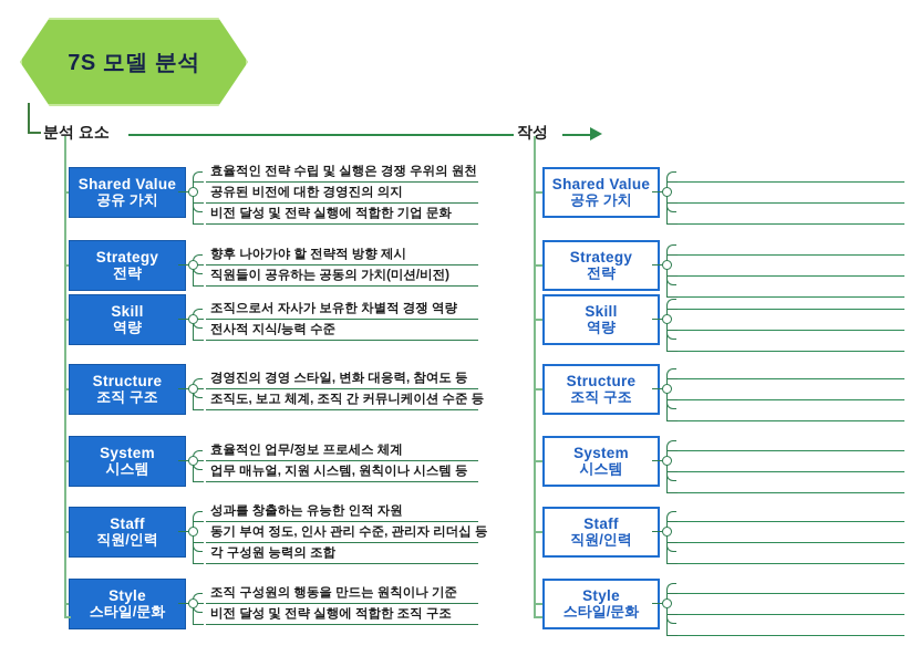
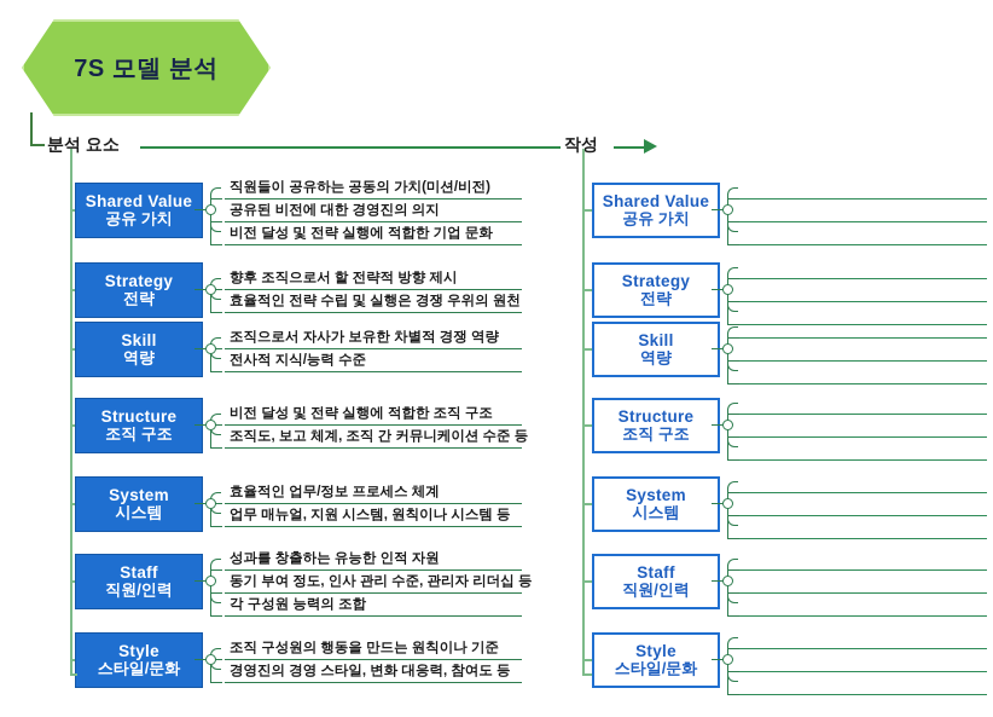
  7S 모델 분석
  분석 요소
  작성
  Shared Value
  공유 가치
- 효율적인 전략 수립 및 실행은 경쟁 우위의 원천
+ 직원들이 공유하는 공동의 가치(미션/비전)
  공유된 비전에 대한 경영진의 의지
  비전 달성 및 전략 실행에 적합한 기업 문화
  Strategy
  전략
- 향후 나아가야 할 전략적 방향 제시
+ 향후 조직으로서 할 전략적 방향 제시
- 직원들이 공유하는 공동의 가치(미션/비전)
+ 효율적인 전략 수립 및 실행은 경쟁 우위의 원천
  Skill
  역량
  조직으로서 자사가 보유한 차별적 경쟁 역량
  전사적 지식/능력 수준
  Structure
  조직 구조
- 경영진의 경영 스타일, 변화 대응력, 참여도 등
+ 비전 달성 및 전략 실행에 적합한 조직 구조
  조직도, 보고 체계, 조직 간 커뮤니케이션 수준 등
  System
  시스템
  효율적인 업무/정보 프로세스 체계
  업무 매뉴얼, 지원 시스템, 원칙이나 시스템 등
  Staff
  직원/인력
  성과를 창출하는 유능한 인적 자원
  동기 부여 정도, 인사 관리 수준, 관리자 리더십 등
  각 구성원 능력의 조합
  Style
  스타일/문화
  조직 구성원의 행동을 만드는 원칙이나 기준
- 비전 달성 및 전략 실행에 적합한 조직 구조
+ 경영진의 경영 스타일, 변화 대응력, 참여도 등
  Shared Value
  공유 가치
  Strategy
  전략
  Skill
  역량
  Structure
  조직 구조
  System
  시스템
  Staff
  직원/인력
  Style
  스타일/문화
